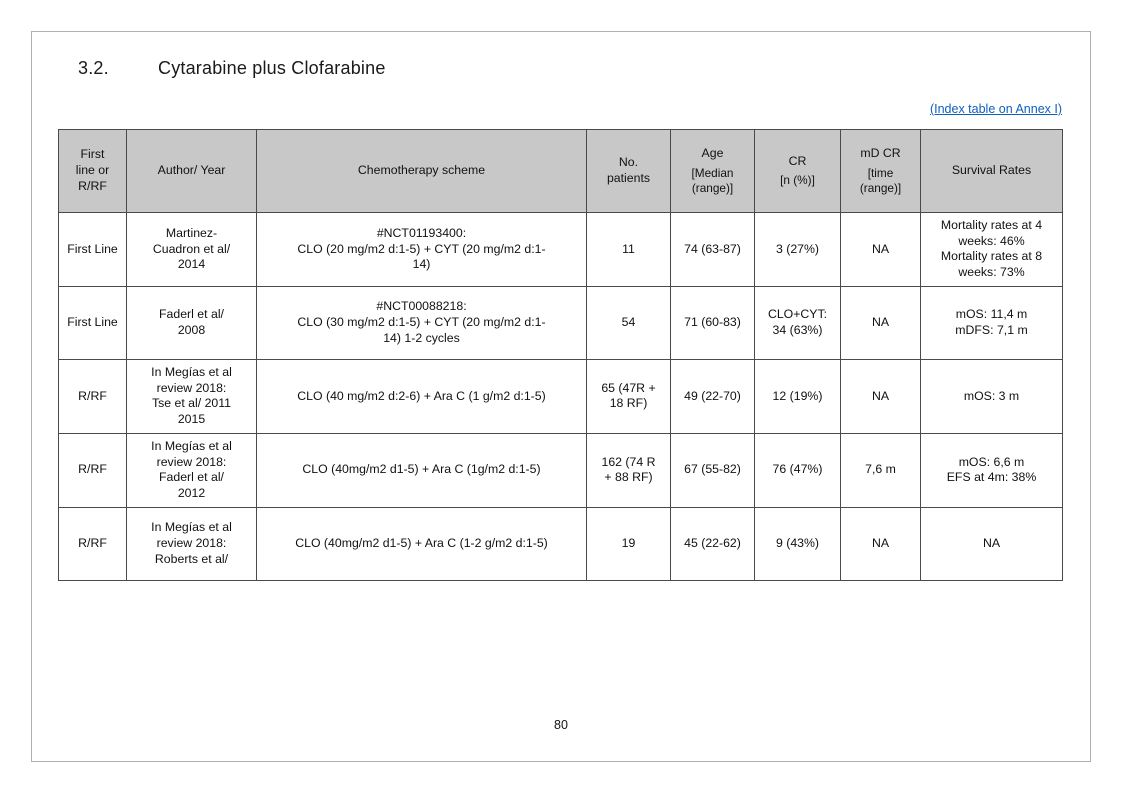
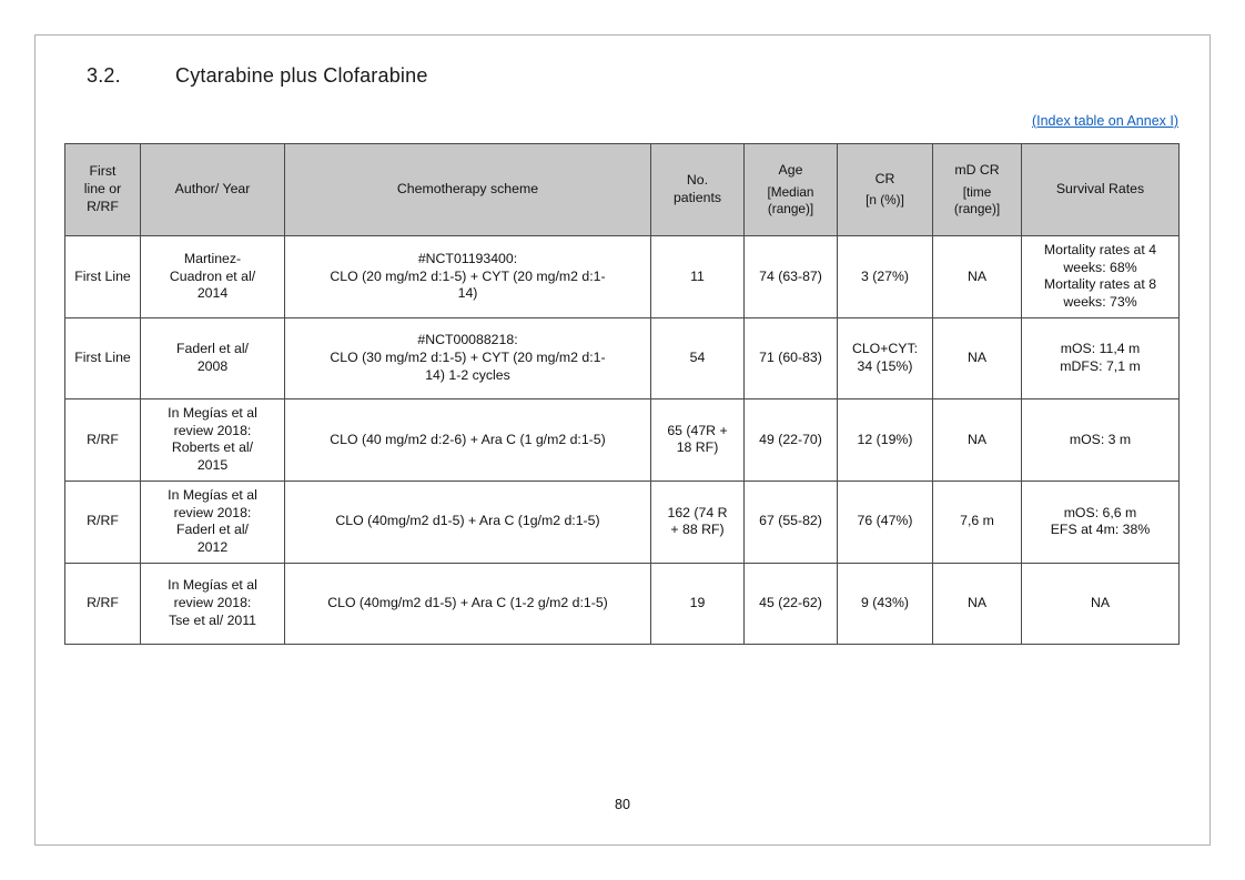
  3.2. Cytarabine plus Clofarabine
  (Index table on Annex I)
  First line or R/RF	Author/ Year	Chemotherapy scheme	No. patients	Age [Median (range)]	CR [n (%)]	mD CR [time (range)]	Survival Rates
- First Line	Martinez- Cuadron et al/ 2014	#NCT01193400: CLO (20 mg/m2 d:1-5) + CYT (20 mg/m2 d:1- 14)	11	74 (63-87)	3 (27%)	NA	Mortality rates at 4 weeks: 46% Mortality rates at 8 weeks: 73%
+ First Line	Martinez- Cuadron et al/ 2014	#NCT01193400: CLO (20 mg/m2 d:1-5) + CYT (20 mg/m2 d:1- 14)	11	74 (63-87)	3 (27%)	NA	Mortality rates at 4 weeks: 68% Mortality rates at 8 weeks: 73%
- First Line	Faderl et al/ 2008	#NCT00088218: CLO (30 mg/m2 d:1-5) + CYT (20 mg/m2 d:1- 14) 1-2 cycles	54	71 (60-83)	CLO+CYT: 34 (63%)	NA	mOS: 11,4 m mDFS: 7,1 m
+ First Line	Faderl et al/ 2008	#NCT00088218: CLO (30 mg/m2 d:1-5) + CYT (20 mg/m2 d:1- 14) 1-2 cycles	54	71 (60-83)	CLO+CYT: 34 (15%)	NA	mOS: 11,4 m mDFS: 7,1 m
- R/RF	In Megías et al review 2018: Tse et al/ 2011 2015	CLO (40 mg/m2 d:2-6) + Ara C (1 g/m2 d:1-5)	65 (47R + 18 RF)	49 (22-70)	12 (19%)	NA	mOS: 3 m
+ R/RF	In Megías et al review 2018: Roberts et al/ 2015	CLO (40 mg/m2 d:2-6) + Ara C (1 g/m2 d:1-5)	65 (47R + 18 RF)	49 (22-70)	12 (19%)	NA	mOS: 3 m
  R/RF	In Megías et al review 2018: Faderl et al/ 2012	CLO (40mg/m2 d1-5) + Ara C (1g/m2 d:1-5)	162 (74 R + 88 RF)	67 (55-82)	76 (47%)	7,6 m	mOS: 6,6 m EFS at 4m: 38%
- R/RF	In Megías et al review 2018: Roberts et al/	CLO (40mg/m2 d1-5) + Ara C (1-2 g/m2 d:1-5)	19	45 (22-62)	9 (43%)	NA	NA
+ R/RF	In Megías et al review 2018: Tse et al/ 2011	CLO (40mg/m2 d1-5) + Ara C (1-2 g/m2 d:1-5)	19	45 (22-62)	9 (43%)	NA	NA
  80
